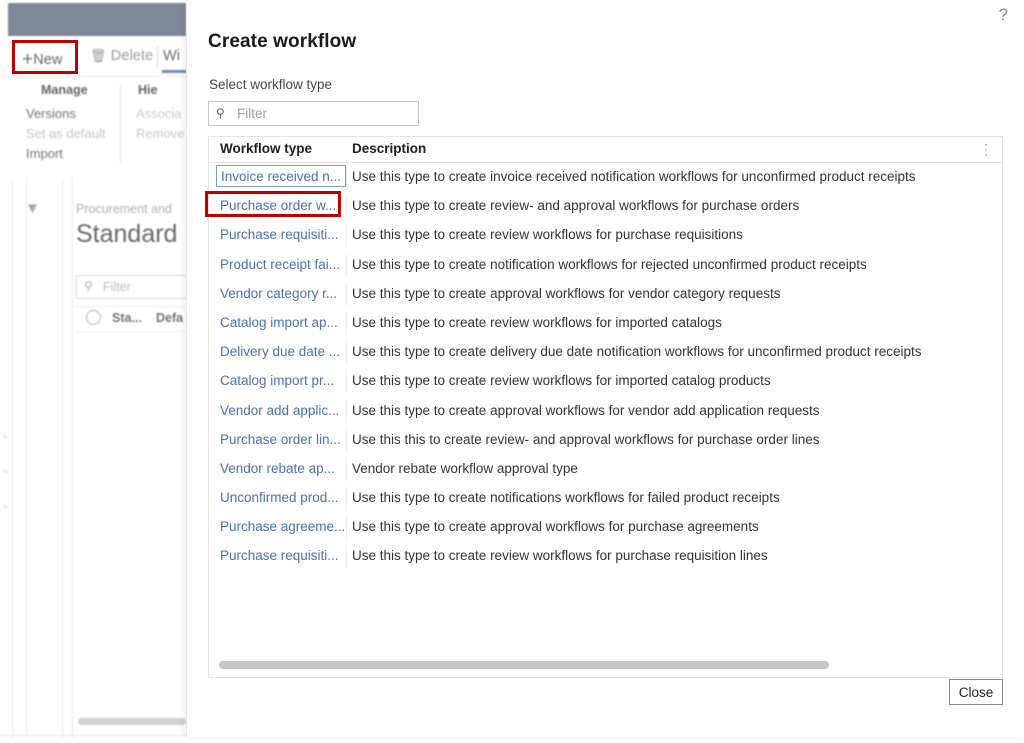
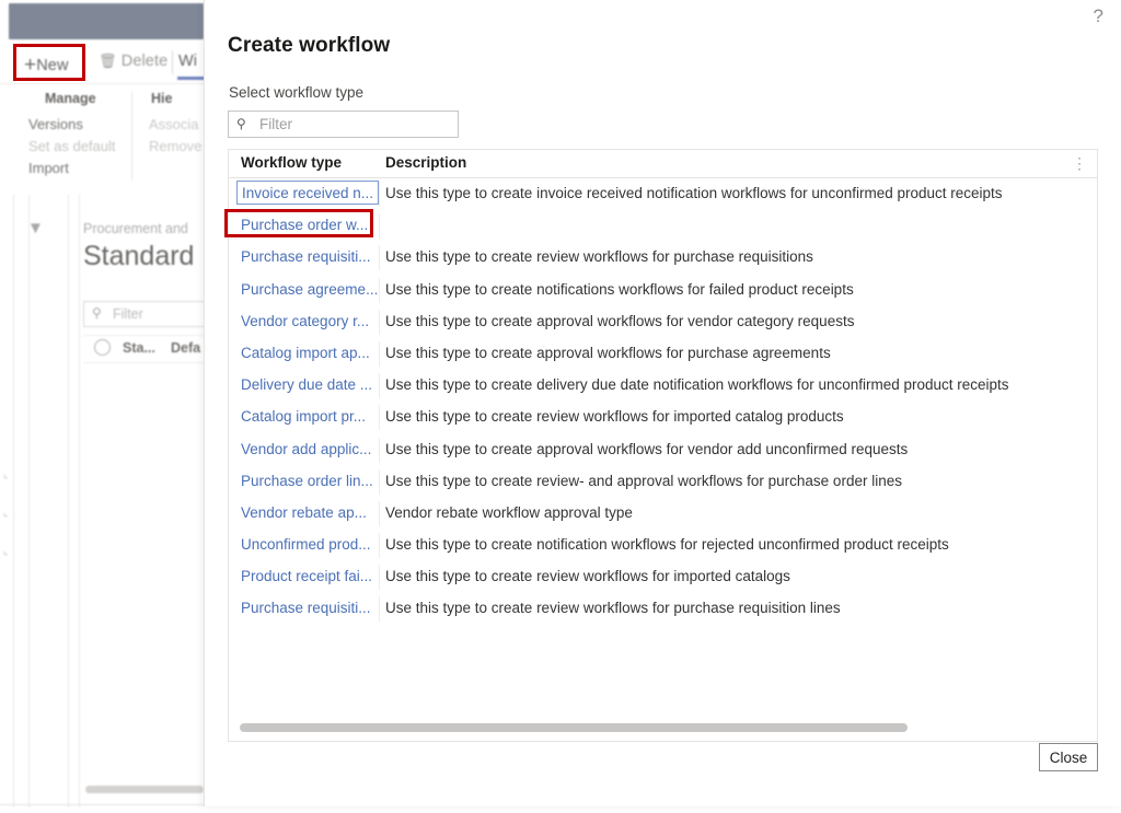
  +New
  🗑 Delete
  Wi
  Manage
  Hie
  Versions
  Set as default
  Import
  Associa
  Remove
  ▼
  Procurement and
  Standard
  ⚲
  Filter
  Sta...
  Defa
  ?
  Create workflow
  Select workflow type
  Filter
  Workflow type
  Description
  ⋮
  Invoice received n...
  Use this type to create invoice received notification workflows for unconfirmed product receipts
  Purchase order w...
- Use this type to create review- and approval workflows for purchase orders
  Purchase requisiti...
  Use this type to create review workflows for purchase requisitions
- Product receipt fai...
+ Purchase agreeme...
- Use this type to create notification workflows for rejected unconfirmed product receipts
+ Use this type to create notifications workflows for failed product receipts
  Vendor category r...
  Use this type to create approval workflows for vendor category requests
  Catalog import ap...
- Use this type to create review workflows for imported catalogs
+ Use this type to create approval workflows for purchase agreements
  Delivery due date ...
  Use this type to create delivery due date notification workflows for unconfirmed product receipts
  Catalog import pr...
  Use this type to create review workflows for imported catalog products
  Vendor add applic...
- Use this type to create approval workflows for vendor add application requests
+ Use this type to create approval workflows for vendor add unconfirmed requests
  Purchase order lin...
- Use this this to create review- and approval workflows for purchase order lines
+ Use this type to create review- and approval workflows for purchase order lines
  Vendor rebate ap...
  Vendor rebate workflow approval type
  Unconfirmed prod...
- Use this type to create notifications workflows for failed product receipts
+ Use this type to create notification workflows for rejected unconfirmed product receipts
- Purchase agreeme...
+ Product receipt fai...
- Use this type to create approval workflows for purchase agreements
+ Use this type to create review workflows for imported catalogs
  Purchase requisiti...
  Use this type to create review workflows for purchase requisition lines
  Close
